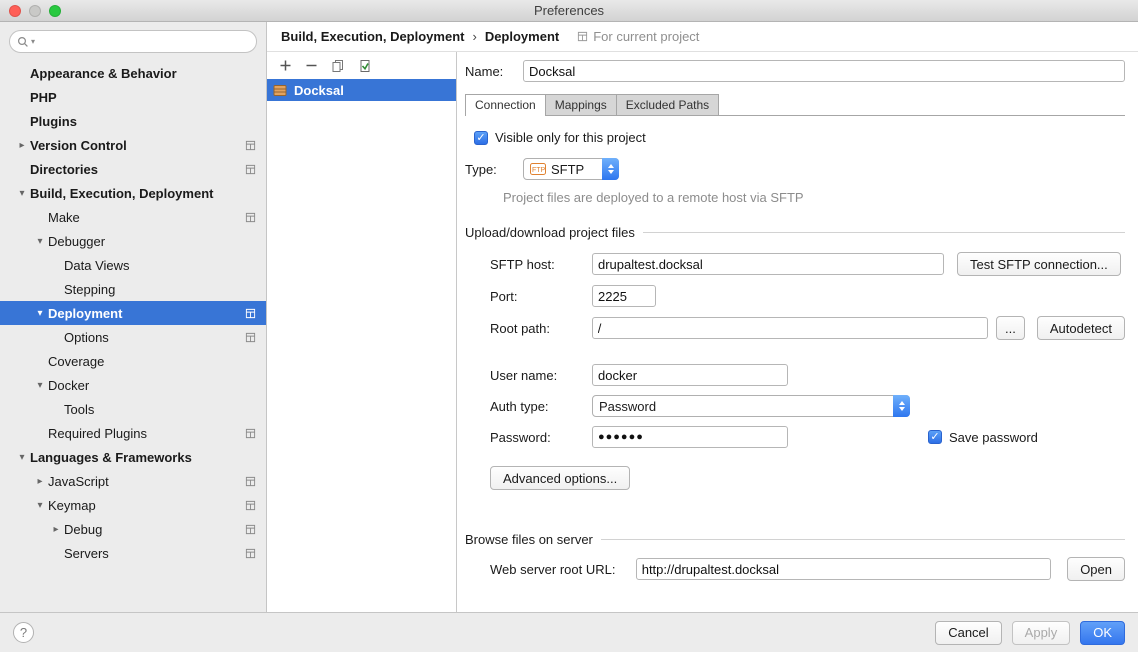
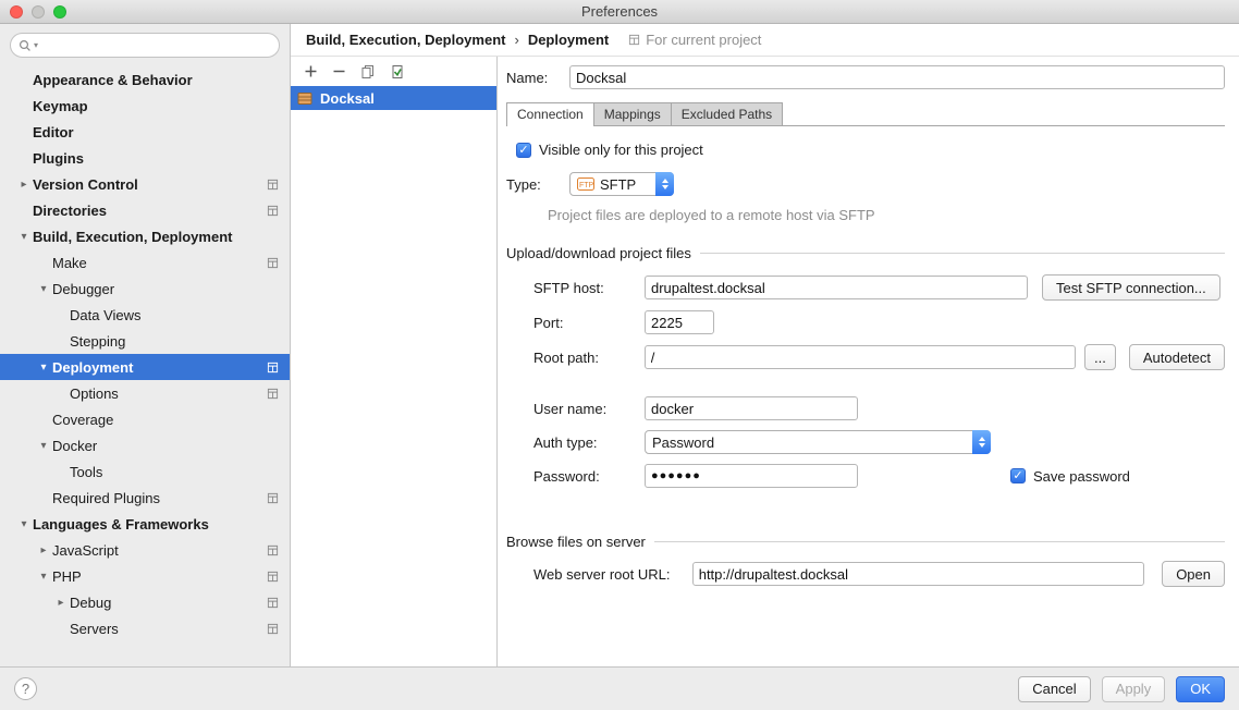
  Preferences
  ▾
  Appearance & Behavior
- PHP
+ Keymap
+ Editor
  Plugins
  ▸
  Version Control
  Directories
  ▾
  Build, Execution, Deployment
  Make
  ▾
  Debugger
  Data Views
  Stepping
  ▾
  Deployment
  Options
  Coverage
  ▾
  Docker
  Tools
  Required Plugins
  ▾
  Languages & Frameworks
  ▸
  JavaScript
  ▾
- Keymap
+ PHP
  ▸
  Debug
  Servers
  Build, Execution, Deployment
  ›
  Deployment
  For current project
  Docksal
  Name:
  Docksal
  Connection
  Mappings
  Excluded Paths
  ✓
  Visible only for this project
  Type:
  SFTP
  Project files are deployed to a remote host via SFTP
  Upload/download project files
  SFTP host:
  drupaltest.docksal
  Test SFTP connection...
  Port:
  2225
  Root path:
  /
  ...
  Autodetect
  User name:
  docker
  Auth type:
  Password
  Password:
  ●●●●●●
  ✓
  Save password
- Advanced options...
  Browse files on server
  Web server root URL:
  http://drupaltest.docksal
  Open
  ?
  Cancel
  Apply
  OK
